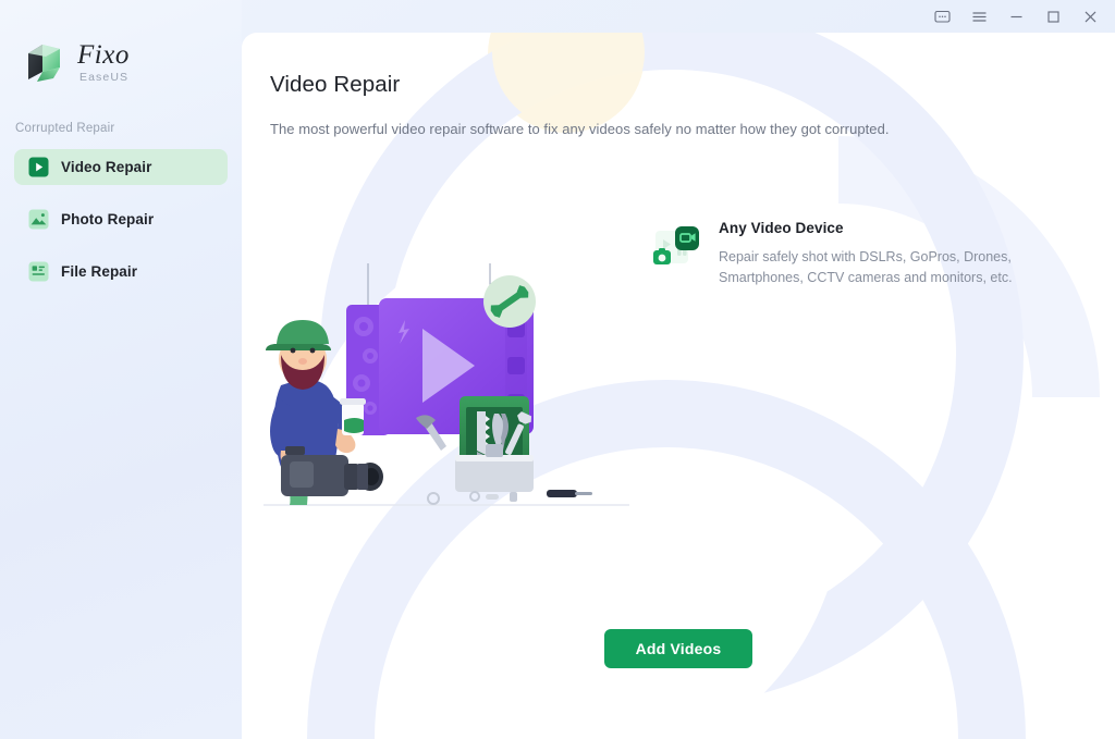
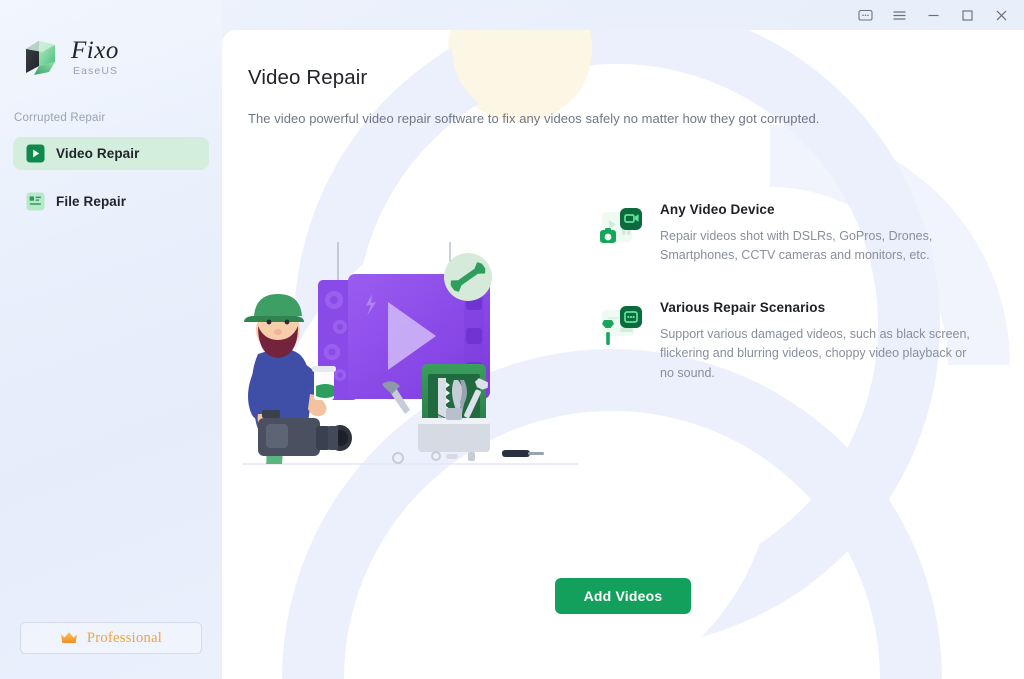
  Fixo
  EaseUS
  Corrupted Repair
  Video Repair
- Photo Repair
  File Repair
+ Professional
  Video Repair
- The most powerful video repair software to fix any videos safely no matter how they got corrupted.
+ The video powerful video repair software to fix any videos safely no matter how they got corrupted.
  Any Video Device
- Repair safely shot with DSLRs, GoPros, Drones, Smartphones, CCTV cameras and monitors, etc.
+ Repair videos shot with DSLRs, GoPros, Drones, Smartphones, CCTV cameras and monitors, etc.
+ Various Repair Scenarios
+ Support various damaged videos, such as black screen, flickering and blurring videos, choppy video playback or no sound.
  Add Videos
